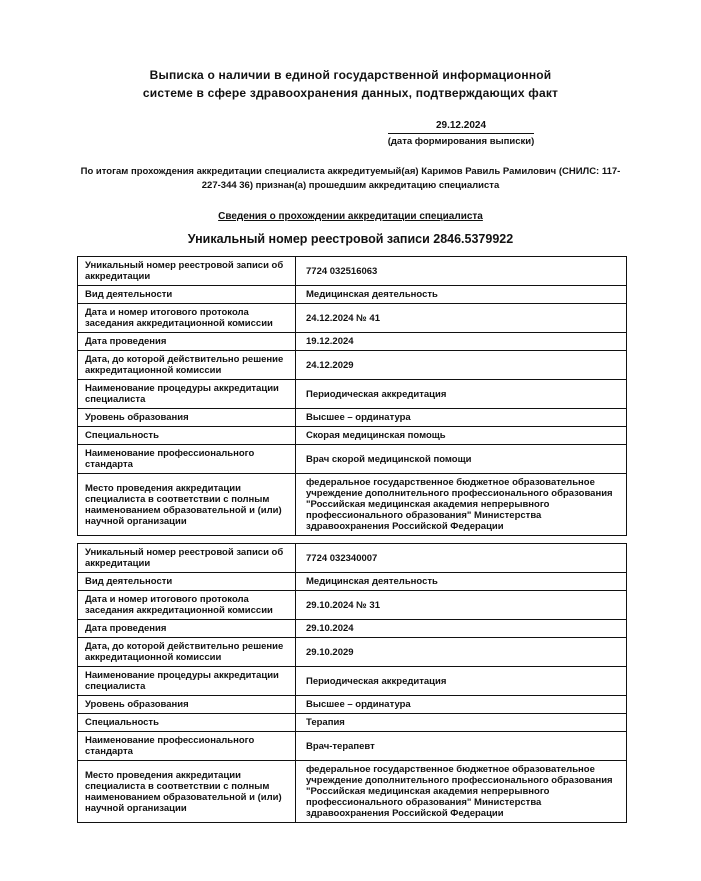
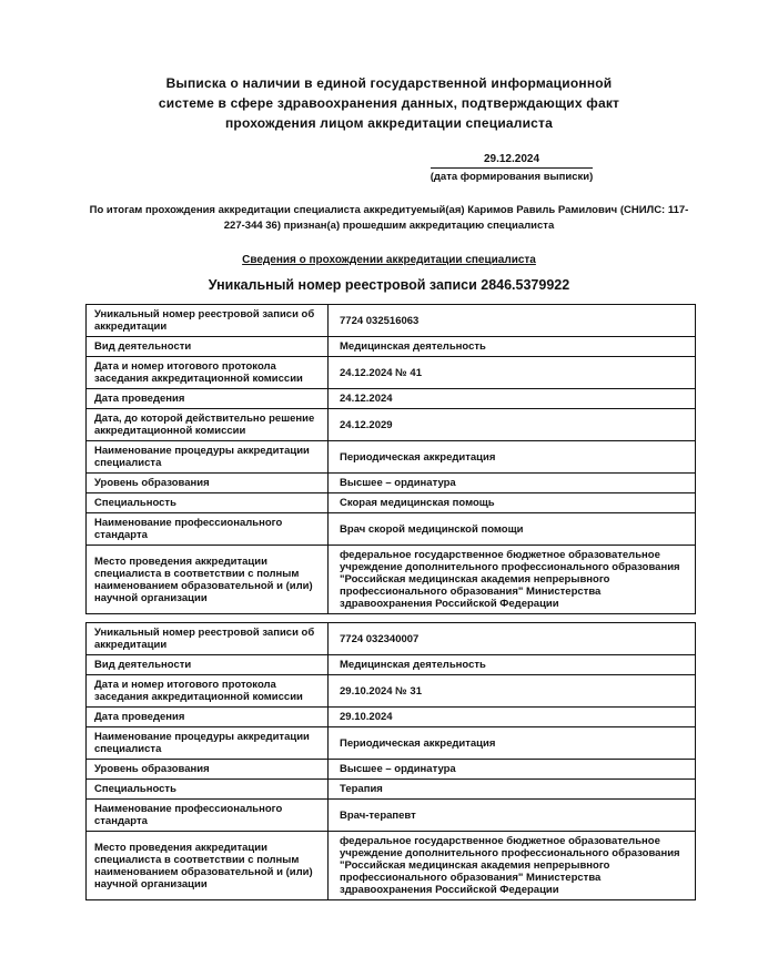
  Выписка о наличии в единой государственной информационной
  системе в сфере здравоохранения данных, подтверждающих факт
+ прохождения лицом аккредитации специалиста
  29.12.2024
  (дата формирования выписки)
  По итогам прохождения аккредитации специалиста аккредитуемый(ая) Каримов Равиль Рамилович (СНИЛС: 117-227-344 36) признан(а) прошедшим аккредитацию специалиста
  Сведения о прохождении аккредитации специалиста
  Уникальный номер реестровой записи 2846.5379922
  Уникальный номер реестровой записи об аккредитации	7724 032516063
  Вид деятельности	Медицинская деятельность
  Дата и номер итогового протокола заседания аккредитационной комиссии	24.12.2024 № 41
- Дата проведения	19.12.2024
+ Дата проведения	24.12.2024
  Дата, до которой действительно решение аккредитационной комиссии	24.12.2029
  Наименование процедуры аккредитации специалиста	Периодическая аккредитация
  Уровень образования	Высшее – ординатура
  Специальность	Скорая медицинская помощь
  Наименование профессионального стандарта	Врач скорой медицинской помощи
  Место проведения аккредитации специалиста в соответствии с полным наименованием образовательной и (или) научной организации	федеральное государственное бюджетное образовательное учреждение дополнительного профессионального образования "Российская медицинская академия непрерывного профессионального образования" Министерства здравоохранения Российской Федерации
  Уникальный номер реестровой записи об аккредитации	7724 032340007
  Вид деятельности	Медицинская деятельность
  Дата и номер итогового протокола заседания аккредитационной комиссии	29.10.2024 № 31
  Дата проведения	29.10.2024
- Дата, до которой действительно решение аккредитационной комиссии	29.10.2029
  Наименование процедуры аккредитации специалиста	Периодическая аккредитация
  Уровень образования	Высшее – ординатура
  Специальность	Терапия
  Наименование профессионального стандарта	Врач-терапевт
  Место проведения аккредитации специалиста в соответствии с полным наименованием образовательной и (или) научной организации	федеральное государственное бюджетное образовательное учреждение дополнительного профессионального образования "Российская медицинская академия непрерывного профессионального образования" Министерства здравоохранения Российской Федерации
